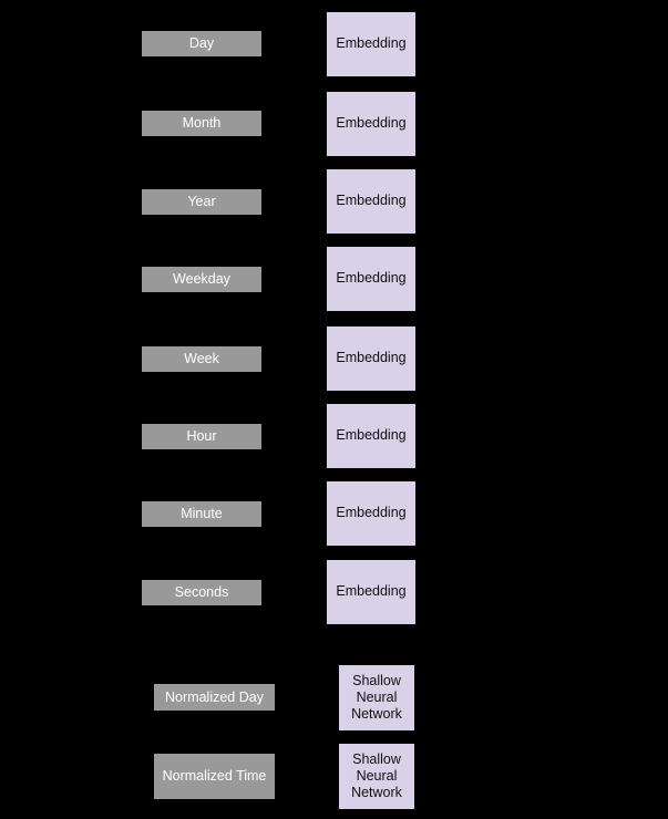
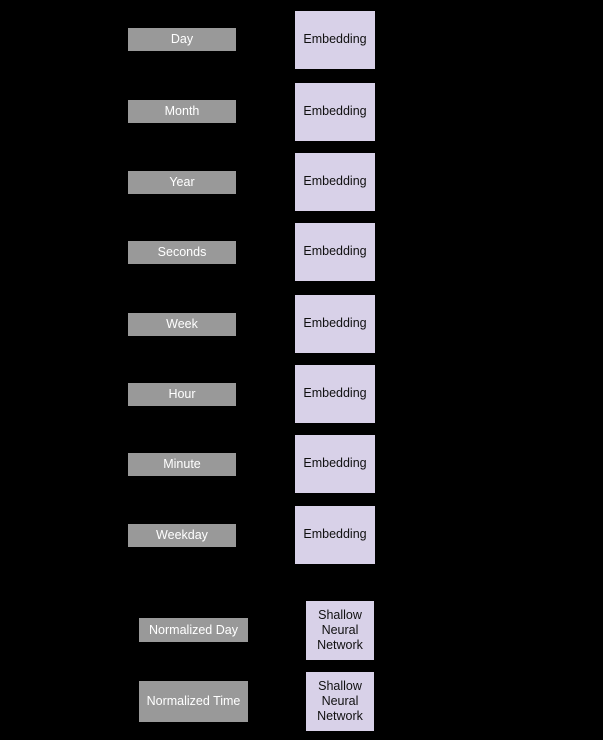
  Day
  Embedding
  Month
  Embedding
  Year
  Embedding
- Weekday
+ Seconds
  Embedding
  Week
  Embedding
  Hour
  Embedding
  Minute
  Embedding
- Seconds
+ Weekday
  Embedding
  Normalized Day
  Shallow
  Neural
  Network
  Normalized Time
  Shallow
  Neural
  Network
